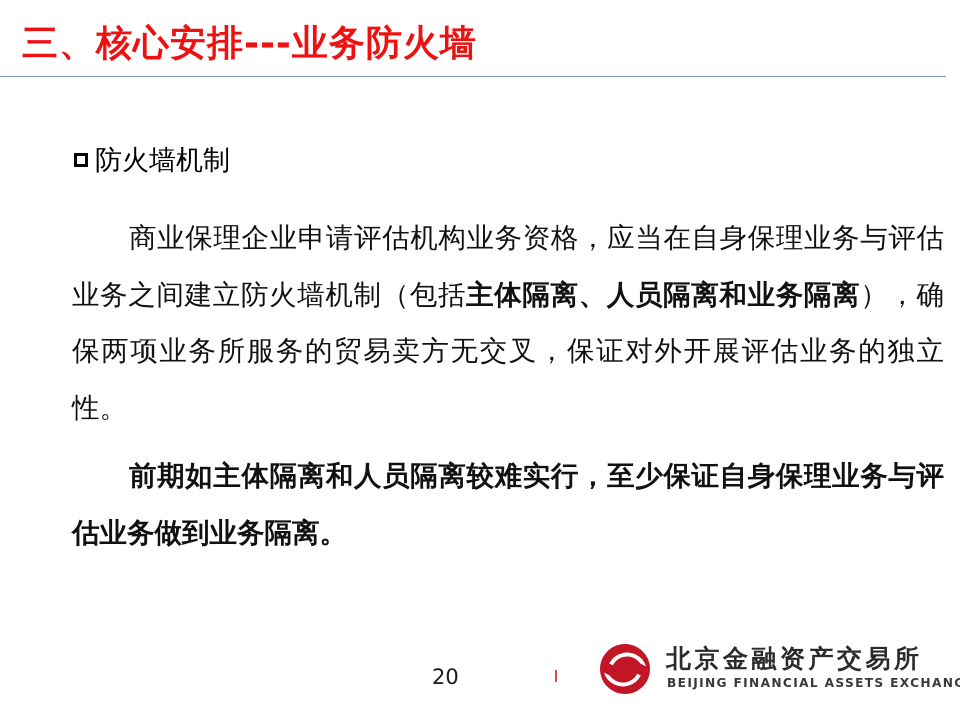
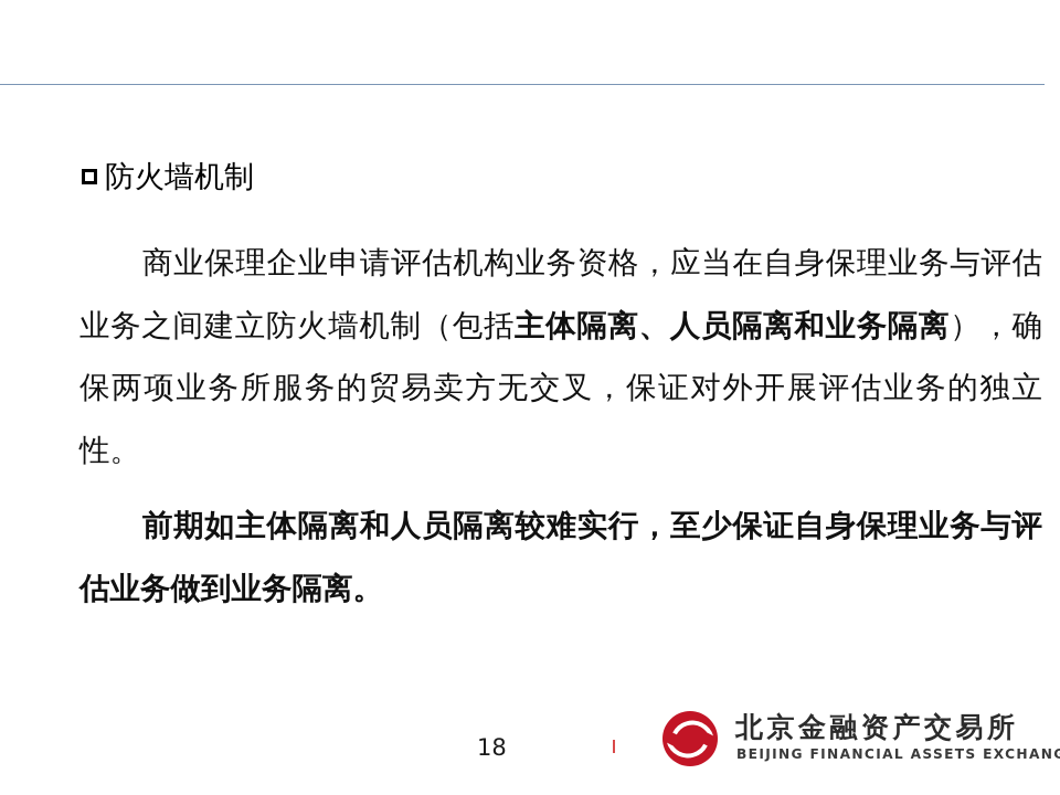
- 三、核心安排---业务防火墙
  防火墙机制
  商业保理企业申请评估机构业务资格，应当在自身保理业务与评估业务之间建立防火墙机制（包括主体隔离、人员隔离和业务隔离），确保两项业务所服务的贸易卖方无交叉，保证对外开展评估业务的独立性。
  前期如主体隔离和人员隔离较难实行，至少保证自身保理业务与评估业务做到业务隔离。
- 20
+ 18
  北京金融资产交易所
  BEIJING FINANCIAL ASSETS EXCHAN
